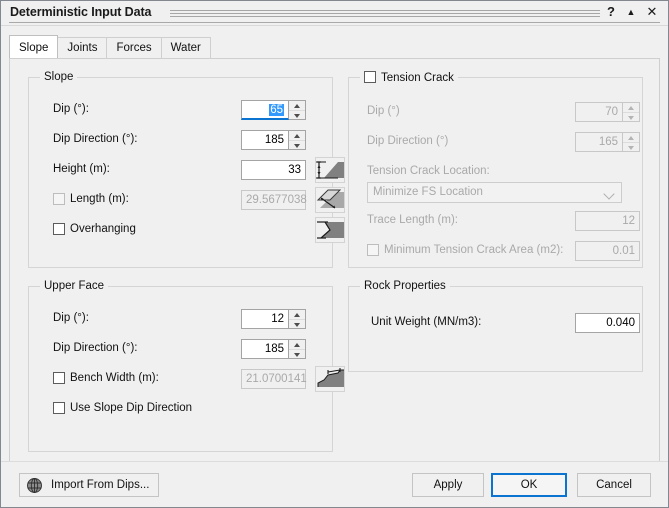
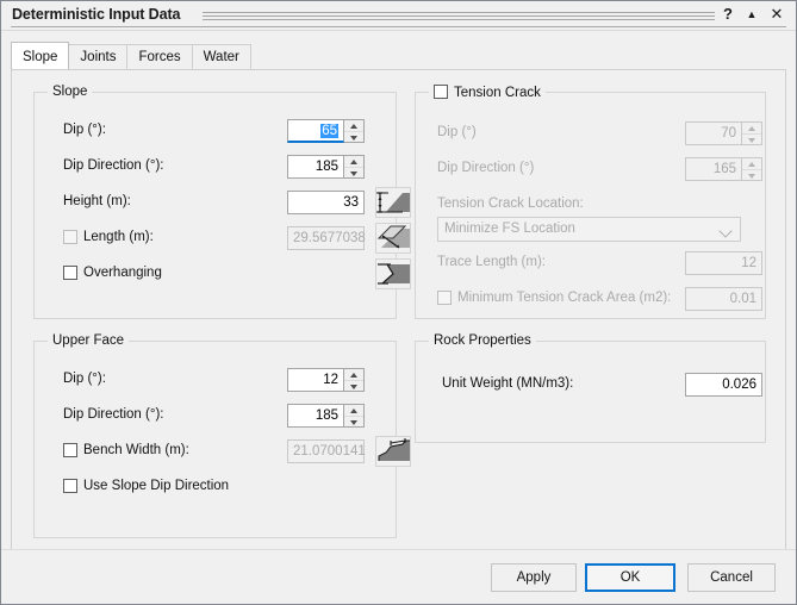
  Deterministic Input Data
  ?
  ▲
  ✕
  Slope
  Joints
  Forces
  Water
  Slope
  Dip (°):
  65
  Dip Direction (°):
  185
  Height (m):
  33
  Length (m):
  29.5677038
  Overhanging
  Upper Face
  Dip (°):
  12
  Dip Direction (°):
  185
  Bench Width (m):
  21.0700141
  Use Slope Dip Direction
  Tension Crack
  Dip (°)
  70
  Dip Direction (°)
  165
  Tension Crack Location:
  Minimize FS Location
  Trace Length (m):
  12
  Minimum Tension Crack Area (m2):
  0.01
  Rock Properties
  Unit Weight (MN/m3):
- 0.040
+ 0.026
- Import From Dips...
  Apply
  OK
  Cancel
